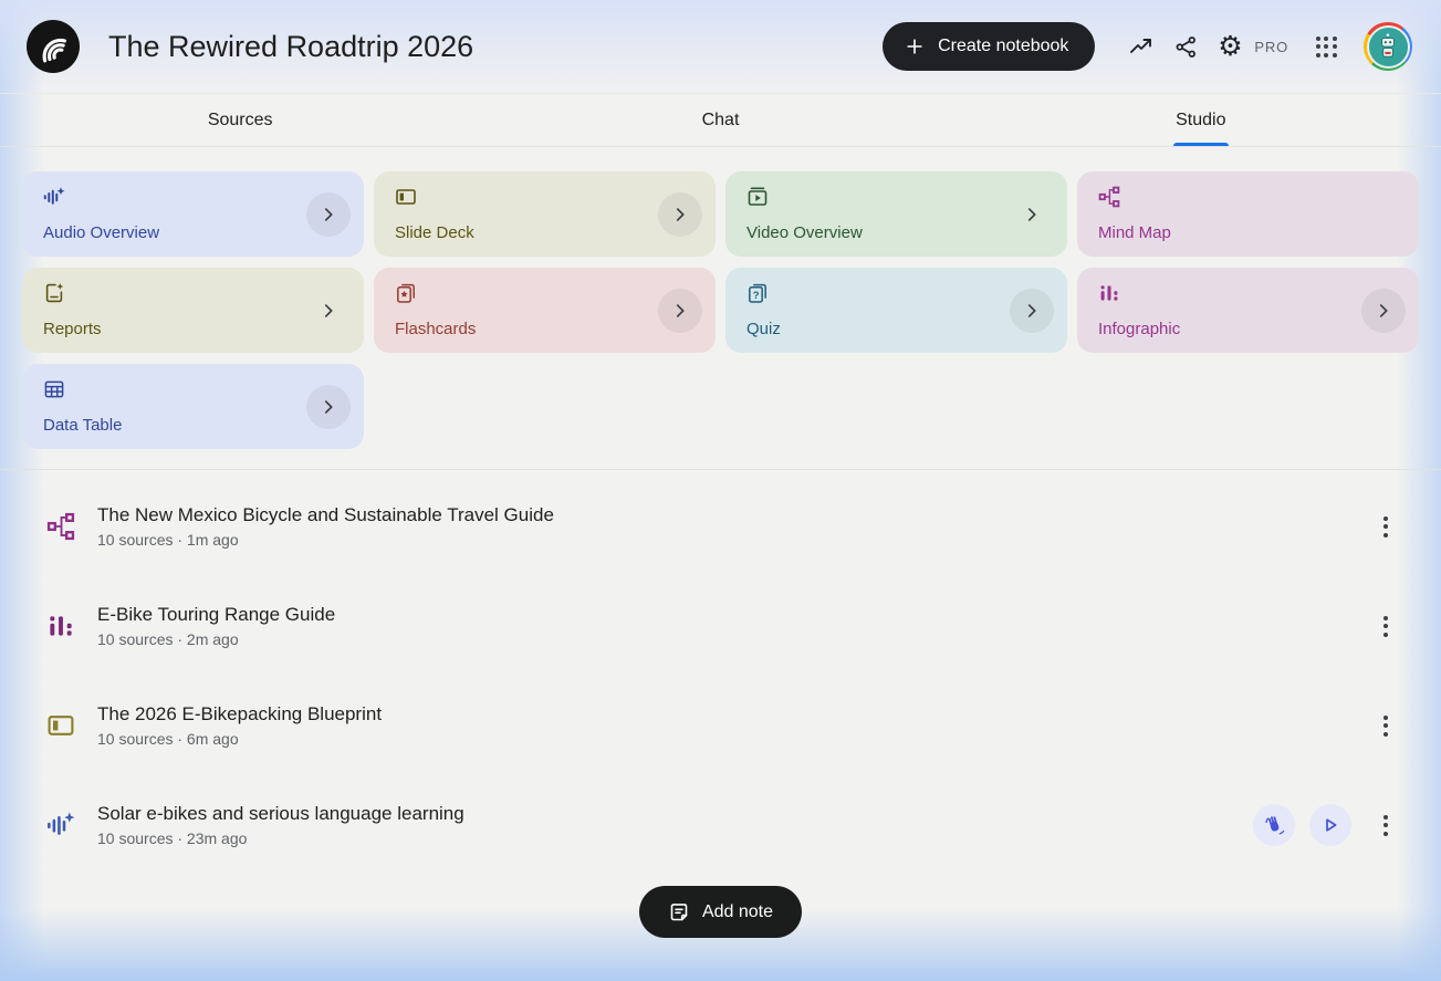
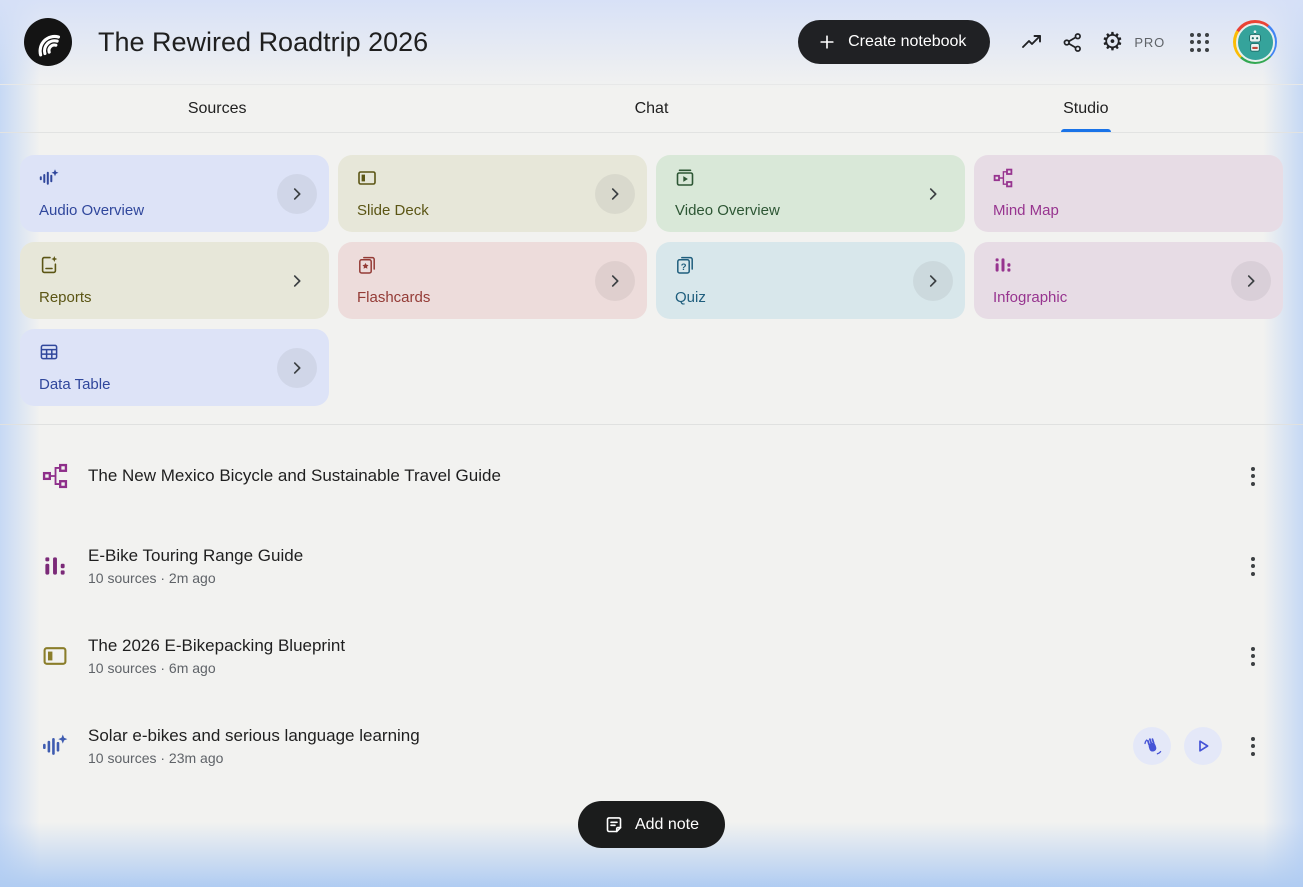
  The Rewired Roadtrip 2026
  Create notebook
  ⚙
  PRO
  Sources
  Chat
  Studio
  Audio Overview
  Slide Deck
  Video Overview
  Mind Map
  Reports
  Flashcards
  ?
  Quiz
  Infographic
  Data Table
  The New Mexico Bicycle and Sustainable Travel Guide
- 10 sources · 1m ago
  E-Bike Touring Range Guide
  10 sources · 2m ago
  The 2026 E-Bikepacking Blueprint
  10 sources · 6m ago
  Solar e-bikes and serious language learning
  10 sources · 23m ago
  Add note
